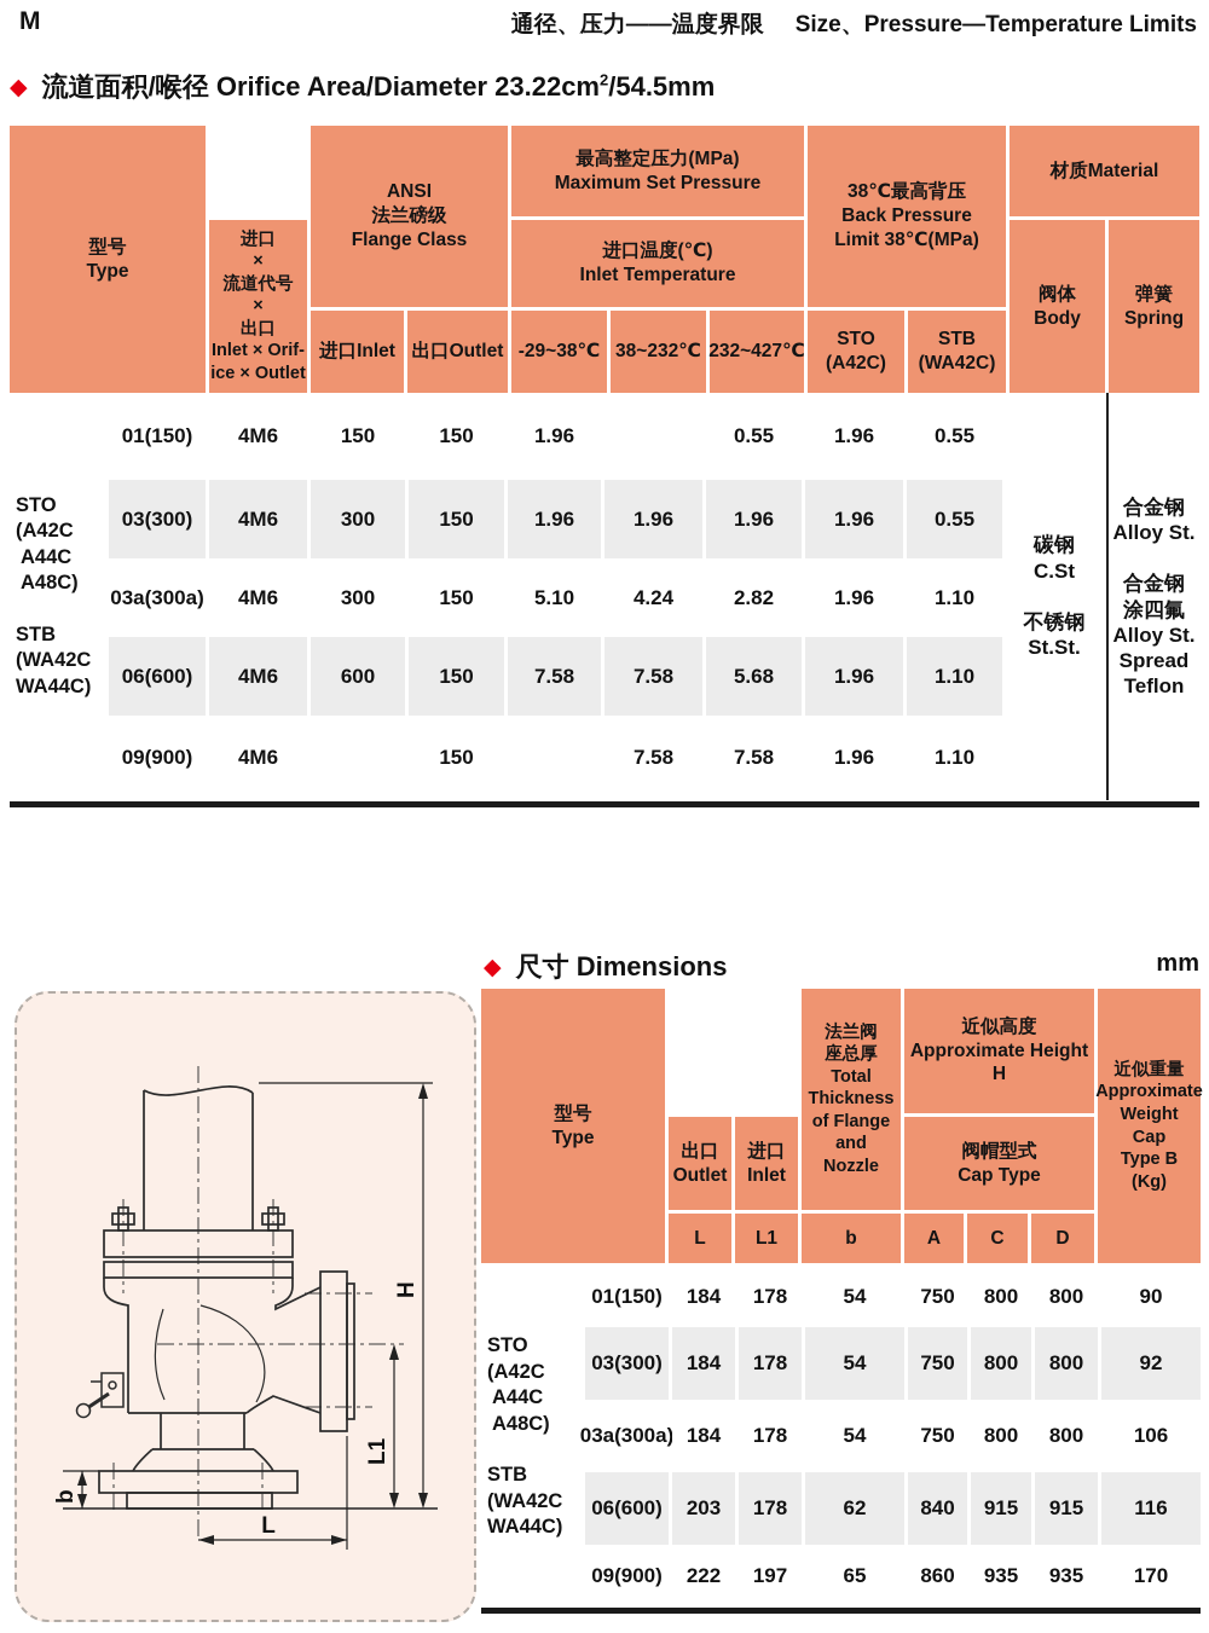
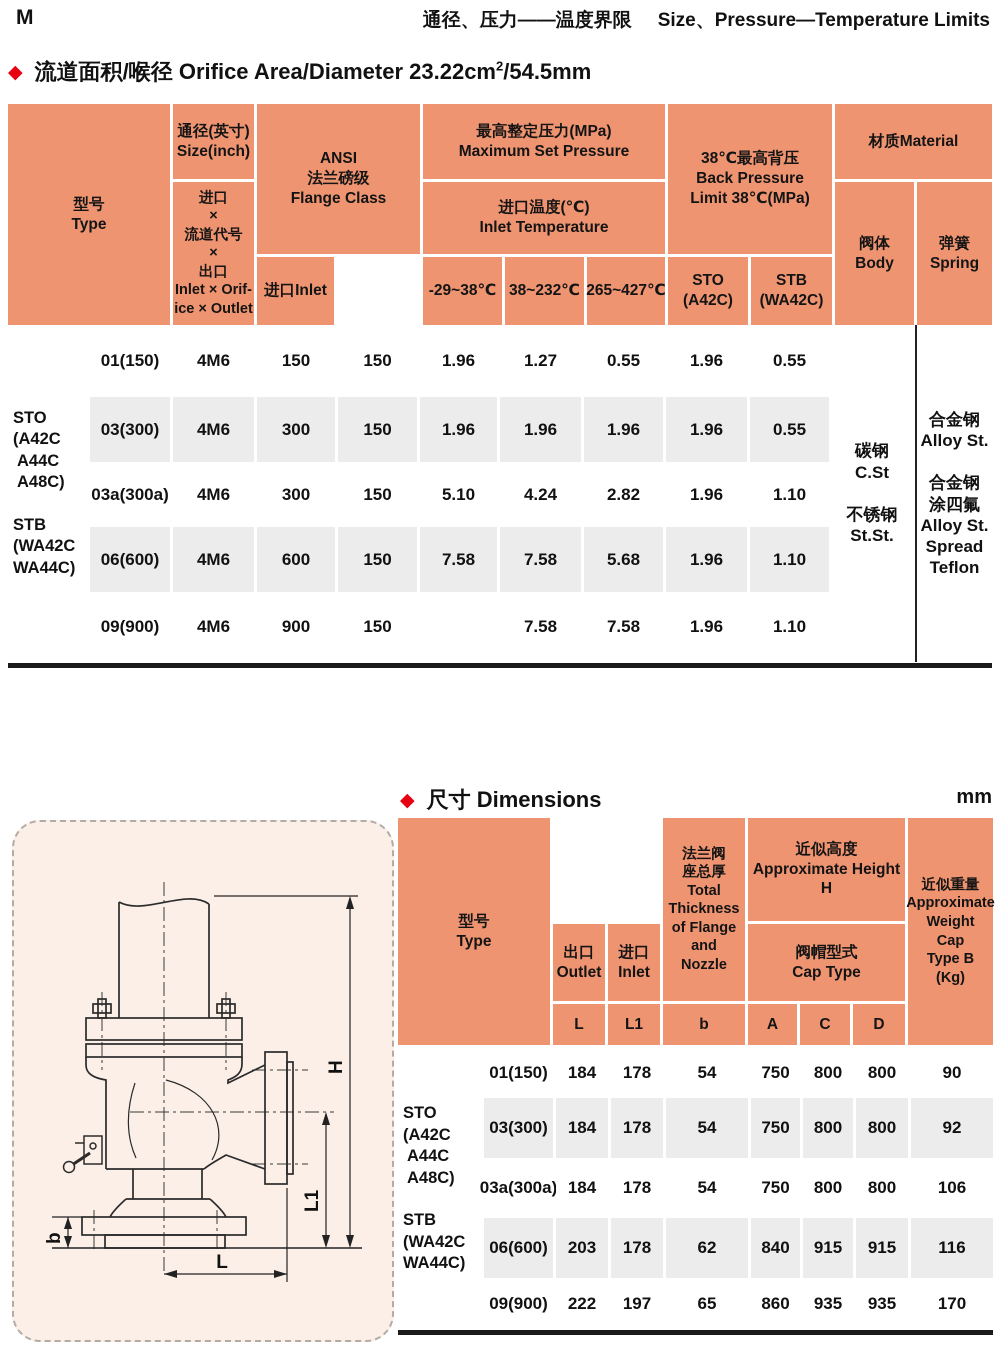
  M
  通径、压力——温度界限
  Size、Pressure—Temperature Limits
  ◆
  流道面积/喉径 Orifice Area/Diameter 23.22cm2/54.5mm
  型号
  Type
+ 通径(英寸)
+ Size(inch)
  进口
  ×
  流道代号
  ×
  出口
  Inlet × Orif-
  ice × Outlet
  ANSI
  法兰磅级
  Flange Class
  进口Inlet
- 出口Outlet
  最高整定压力(MPa)
  Maximum Set Pressure
  进口温度(℃)
  Inlet Temperature
  -29~38℃
  38~232℃
- 232~427℃
+ 265~427℃
  38℃最高背压
  Back Pressure
  Limit 38℃(MPa)
  STO
  (A42C)
  STB
  (WA42C)
  材质Material
  阀体
  Body
  弹簧
  Spring
  STO
  (A42C
  A44C
  A48C)
  STB
  (WA42C
  WA44C)
  01(150)
  4M6
  150
  150
  1.96
+ 1.27
  0.55
  1.96
  0.55
  03(300)
  4M6
  300
  150
  1.96
  1.96
  1.96
  1.96
  0.55
  03a(300a)
  4M6
  300
  150
  5.10
  4.24
  2.82
  1.96
  1.10
  06(600)
  4M6
  600
  150
  7.58
  7.58
  5.68
  1.96
  1.10
  09(900)
  4M6
+ 900
  150
  7.58
  7.58
  1.96
  1.10
  碳钢
  C.St
  不锈钢
  St.St.
  合金钢
  Alloy St.
  合金钢
  涂四氟
  Alloy St.
  Spread
  Teflon
  ◆
  尺寸 Dimensions
  mm
  L
  型号
  Type
  出口
  Outlet
  进口
  Inlet
  L
  L1
  法兰阀
  座总厚
  Total
  Thickness
  of Flange
  and
  Nozzle
  b
  近似高度
  Approximate Height
  H
  阀帽型式
  Cap Type
  A
  C
  D
  近似重量
  Approximate
  Weight
  Cap
  Type B
  (Kg)
  STO
  (A42C
  A44C
  A48C)
  STB
  (WA42C
  WA44C)
  01(150)
  184
  178
  54
  750
  800
  800
  90
  03(300)
  184
  178
  54
  750
  800
  800
  92
  03a(300a)
  184
  178
  54
  750
  800
  800
  106
  06(600)
  203
  178
  62
  840
  915
  915
  116
  09(900)
  222
  197
  65
  860
  935
  935
  170
